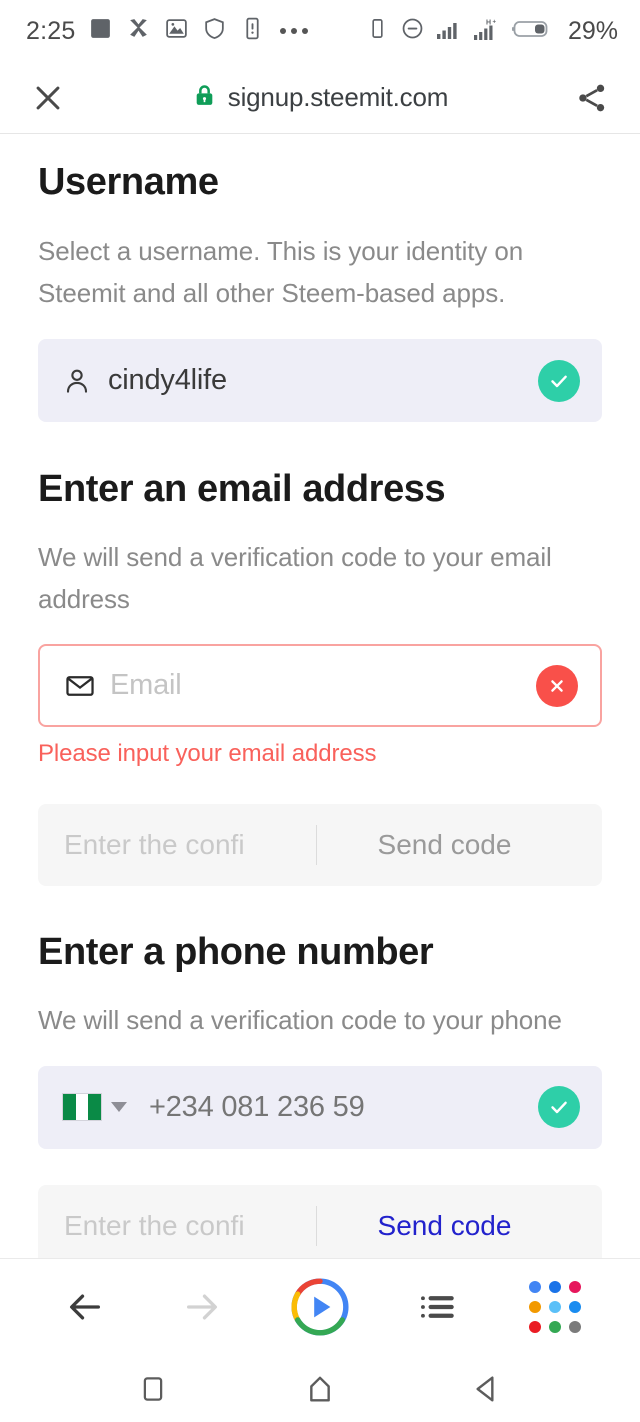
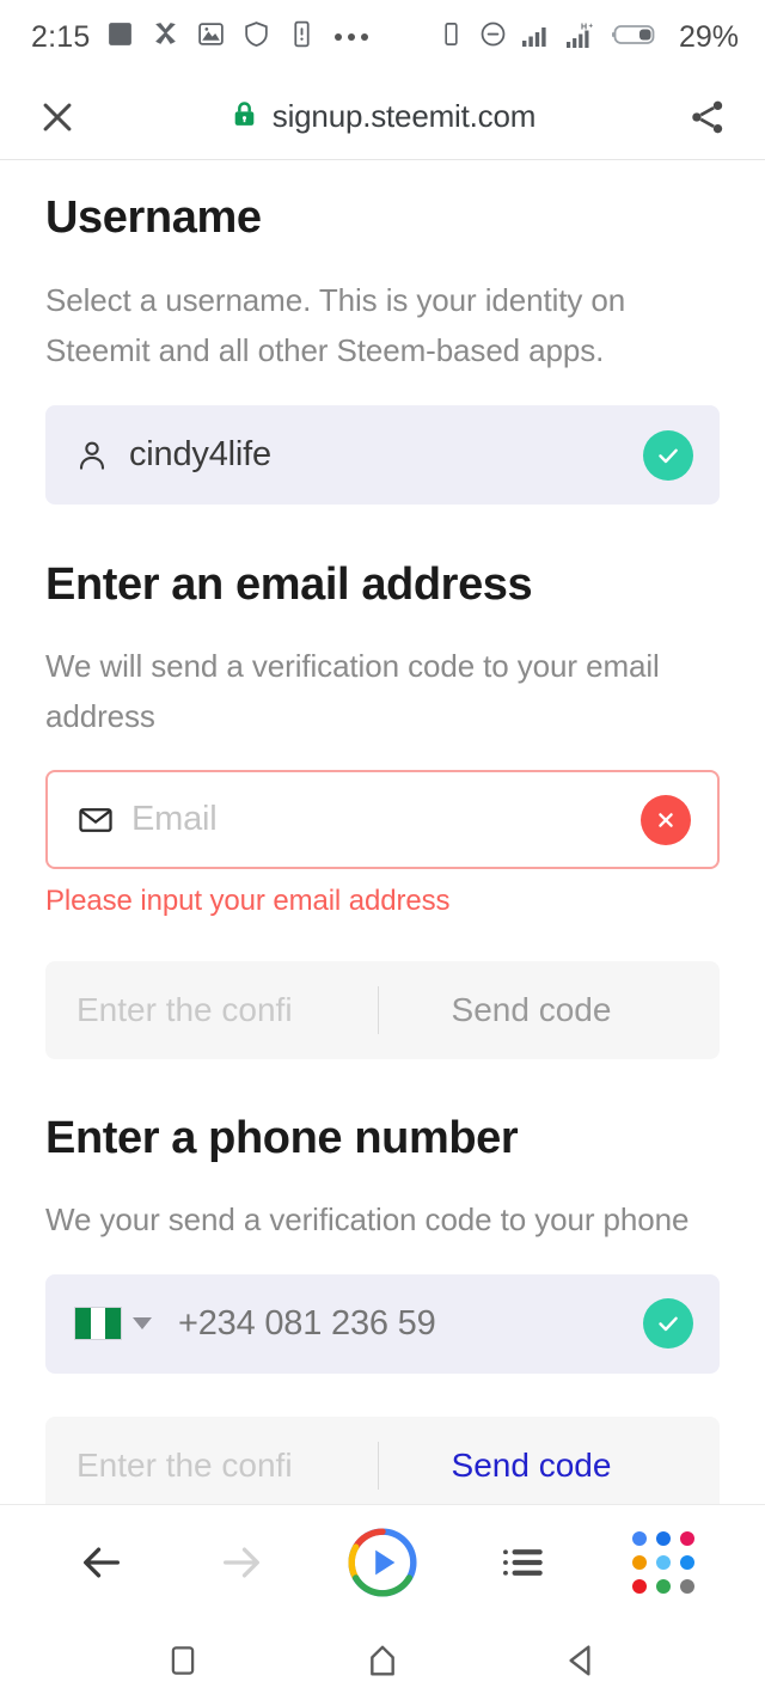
- 2:25
+ 2:15
  29%
  signup.steemit.com
  Username
  Select a username. This is your identity on Steemit and all other Steem-based apps.
  cindy4life
  Enter an email address
  We will send a verification code to your email address
  Email
  Please input your email address
  Enter the confi
  Send code
  Enter a phone number
- We will send a verification code to your phone
+ We your send a verification code to your phone
  +234 081 236 59
  Enter the confi
  Send code
